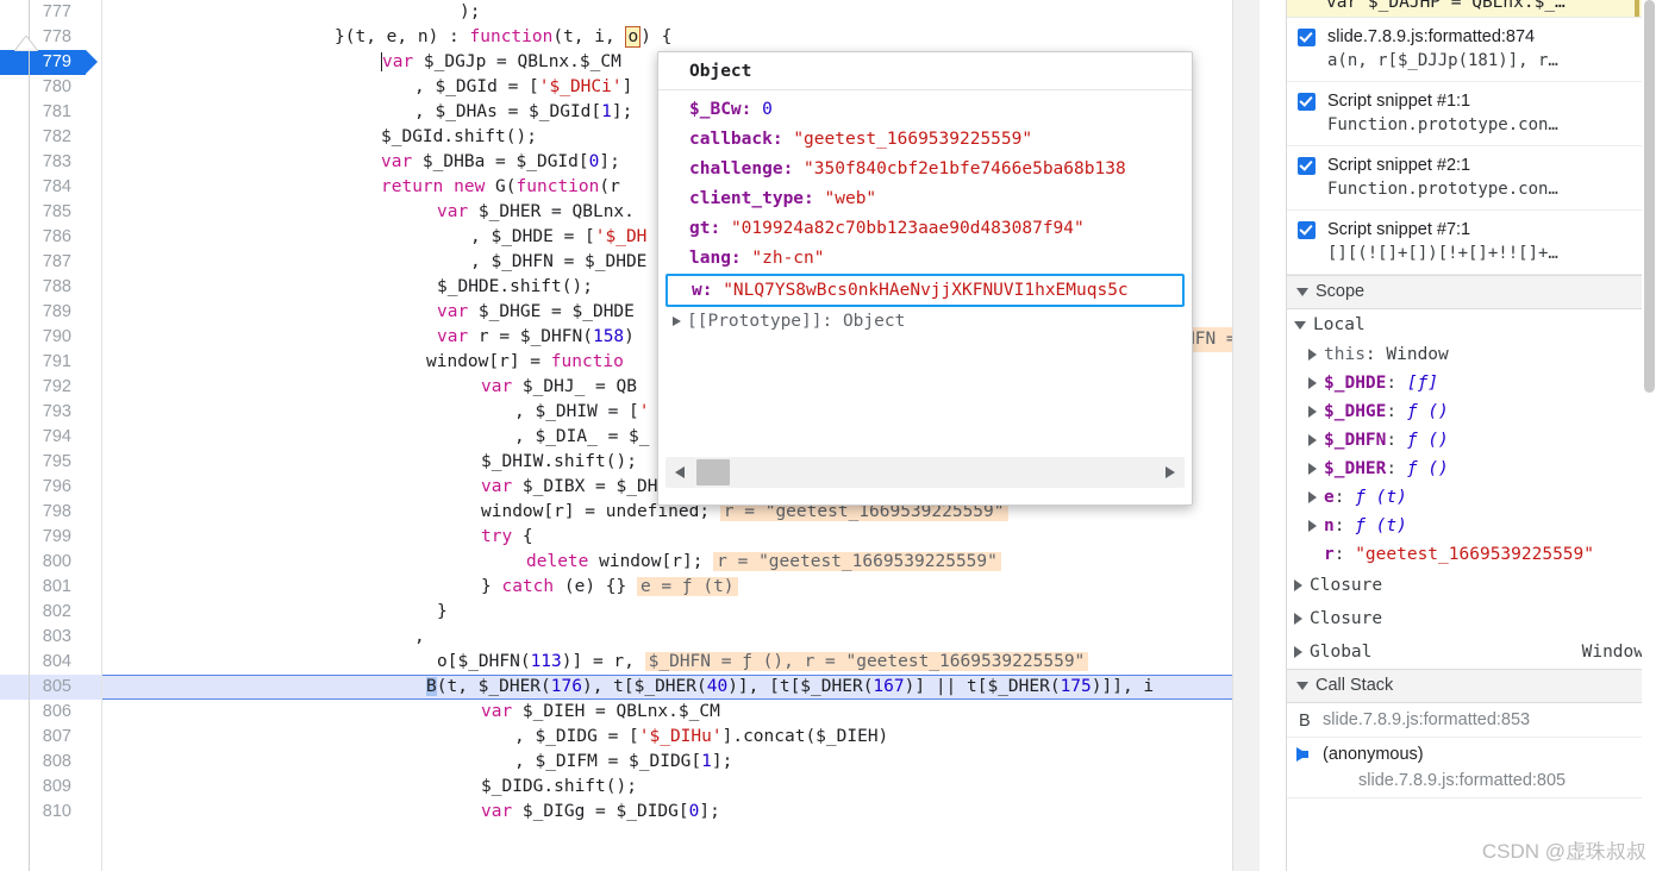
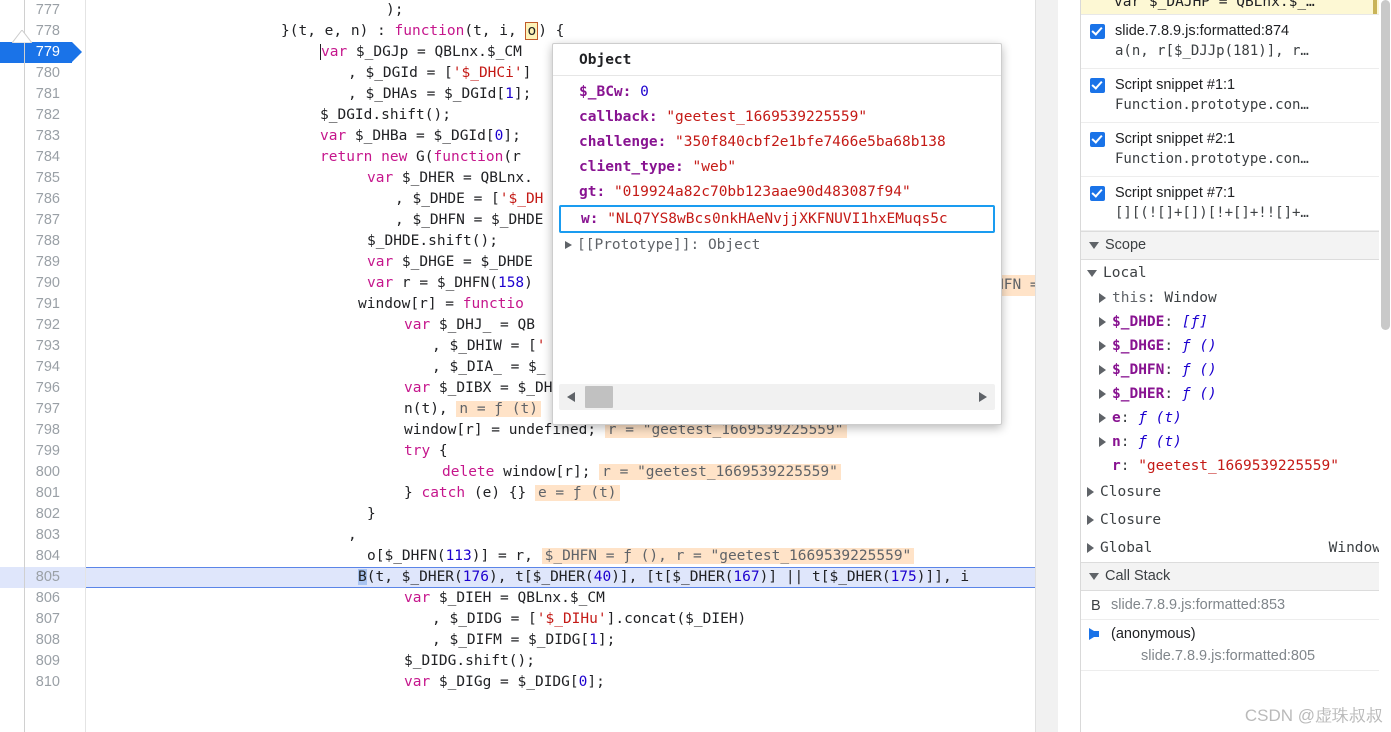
  777
  );
  778
  }(t, e, n) : function(t, i, o ) {
  779
  var $_DGJp = QBLnx.$_CM
  780
  , $_DGId = ['$_DHCi']
  781
  , $_DHAs = $_DGId[1];
  782
  $_DGId.shift();
  783
  var $_DHBa = $_DGId[0];
  784
  return new G(function(r
  785
  var $_DHER = QBLnx.
  786
  , $_DHDE = ['$_DH
  787
  , $_DHFN = $_DHDE
  788
  $_DHDE.shift();
  789
  var $_DHGE = $_DHDE
  790
  var r = $_DHFN(158)
  791
  window[r] = functio
  792
  var $_DHJ_ = QB
  793
  , $_DHIW = ['
  794
  , $_DIA_ = $_
- 795
- $_DHIW.shift();
  796
  var $_DIBX = $_DH
+ 797
+ n(t), n = ƒ (t)
  798
  window[r] = undefined; r = "geetest_1669539225559"
  799
  try {
  800
  delete window[r]; r = "geetest_1669539225559"
  801
  } catch (e) {} e = ƒ (t)
  802
  }
  803
  ,
  804
  o[$_DHFN(113)] = r, $_DHFN = ƒ (), r = "geetest_1669539225559"
  805
  B(t, $_DHER(176), t[$_DHER(40)], [t[$_DHER(167)] || t[$_DHER(175)]], i
  806
  var $_DIEH = QBLnx.$_CM
  807
  , $_DIDG = ['$_DIHu'].concat($_DIEH)
  808
  , $_DIFM = $_DIDG[1];
  809
  $_DIDG.shift();
  810
  var $_DIGg = $_DIDG[0];
  Object
  $_BCw: 0
  callback: "geetest_1669539225559"
  challenge: "350f840cbf2e1bfe7466e5ba68b138
  client_type: "web"
  gt: "019924a82c70bb123aae90d483087f94"
- lang: "zh-cn"
  w: "NLQ7YS8wBcs0nkHAeNvjjXKFNUVI1hxEMuqs5c
  [[Prototype]]: Object
  var $_DAJHP = QBLnx.$_…
  slide.7.8.9.js:formatted:874
  a(n, r[$_DJJp(181)], r…
  Script snippet #1:1
  Function.prototype.con…
  Script snippet #2:1
  Function.prototype.con…
  Script snippet #7:1
  [][(![]+[])[!+[]+!![]+…
  Scope
  Local
  this: Window
  $_DHDE: [ƒ]
  $_DHGE: ƒ ()
  $_DHFN: ƒ ()
  $_DHER: ƒ ()
  e: ƒ (t)
  n: ƒ (t)
  r: "geetest_1669539225559"
  Closure
  Closure
  Global
  Window
  Call Stack
  B
  slide.7.8.9.js:formatted:853
  (anonymous)
  slide.7.8.9.js:formatted:805
  CSDN @虚珠叔叔
